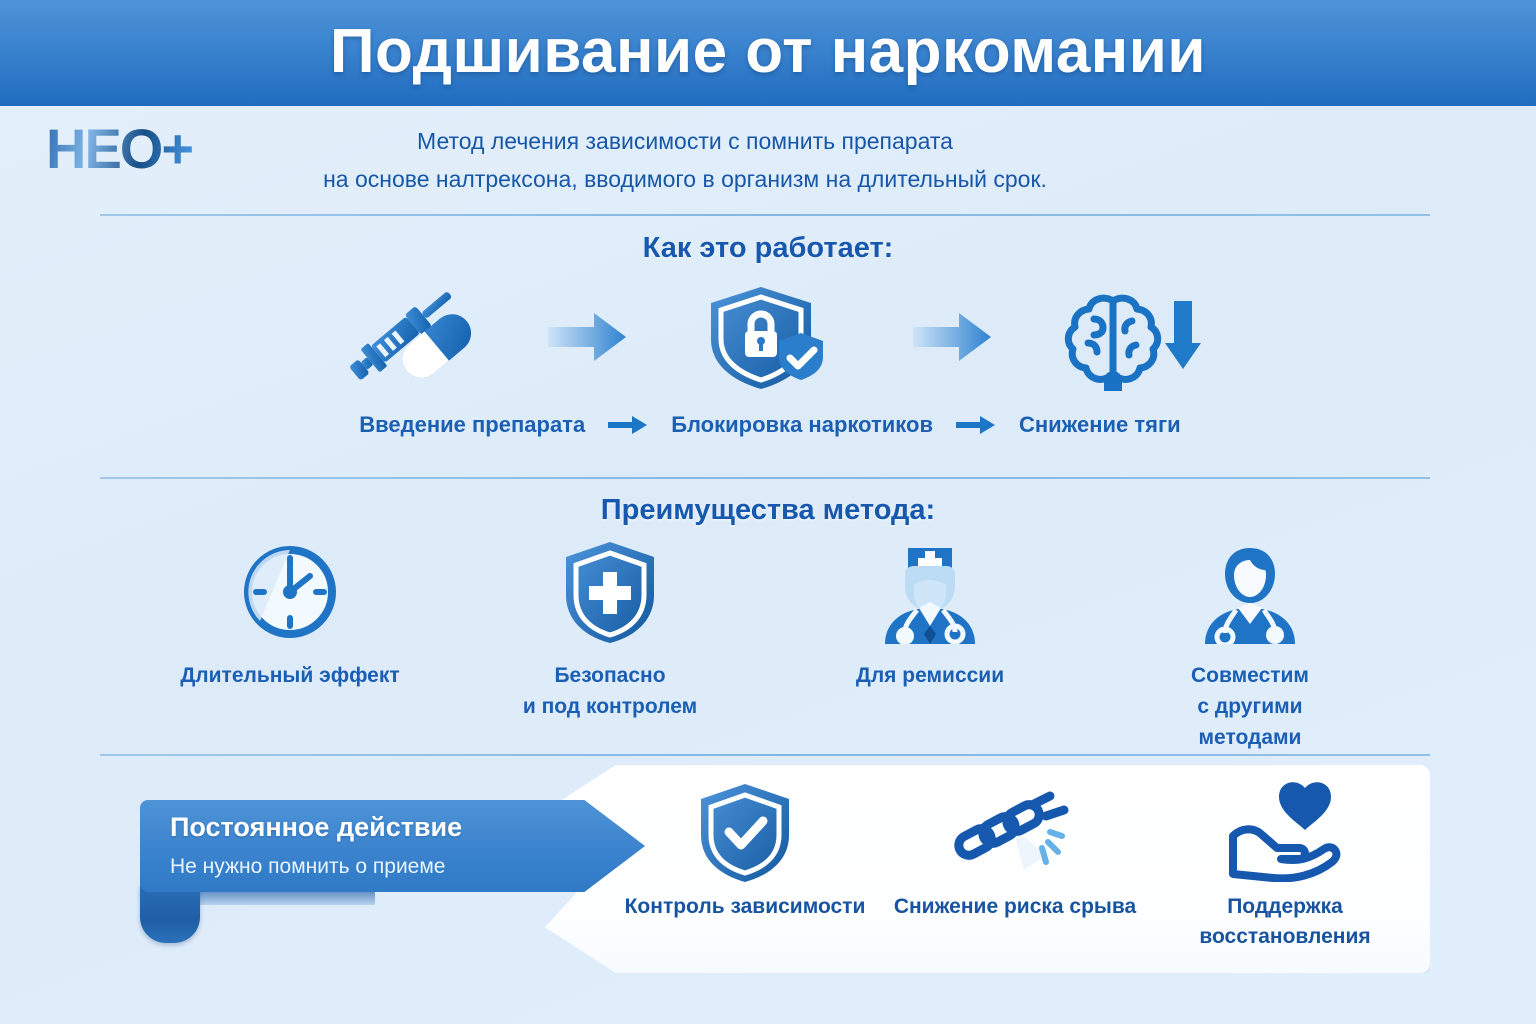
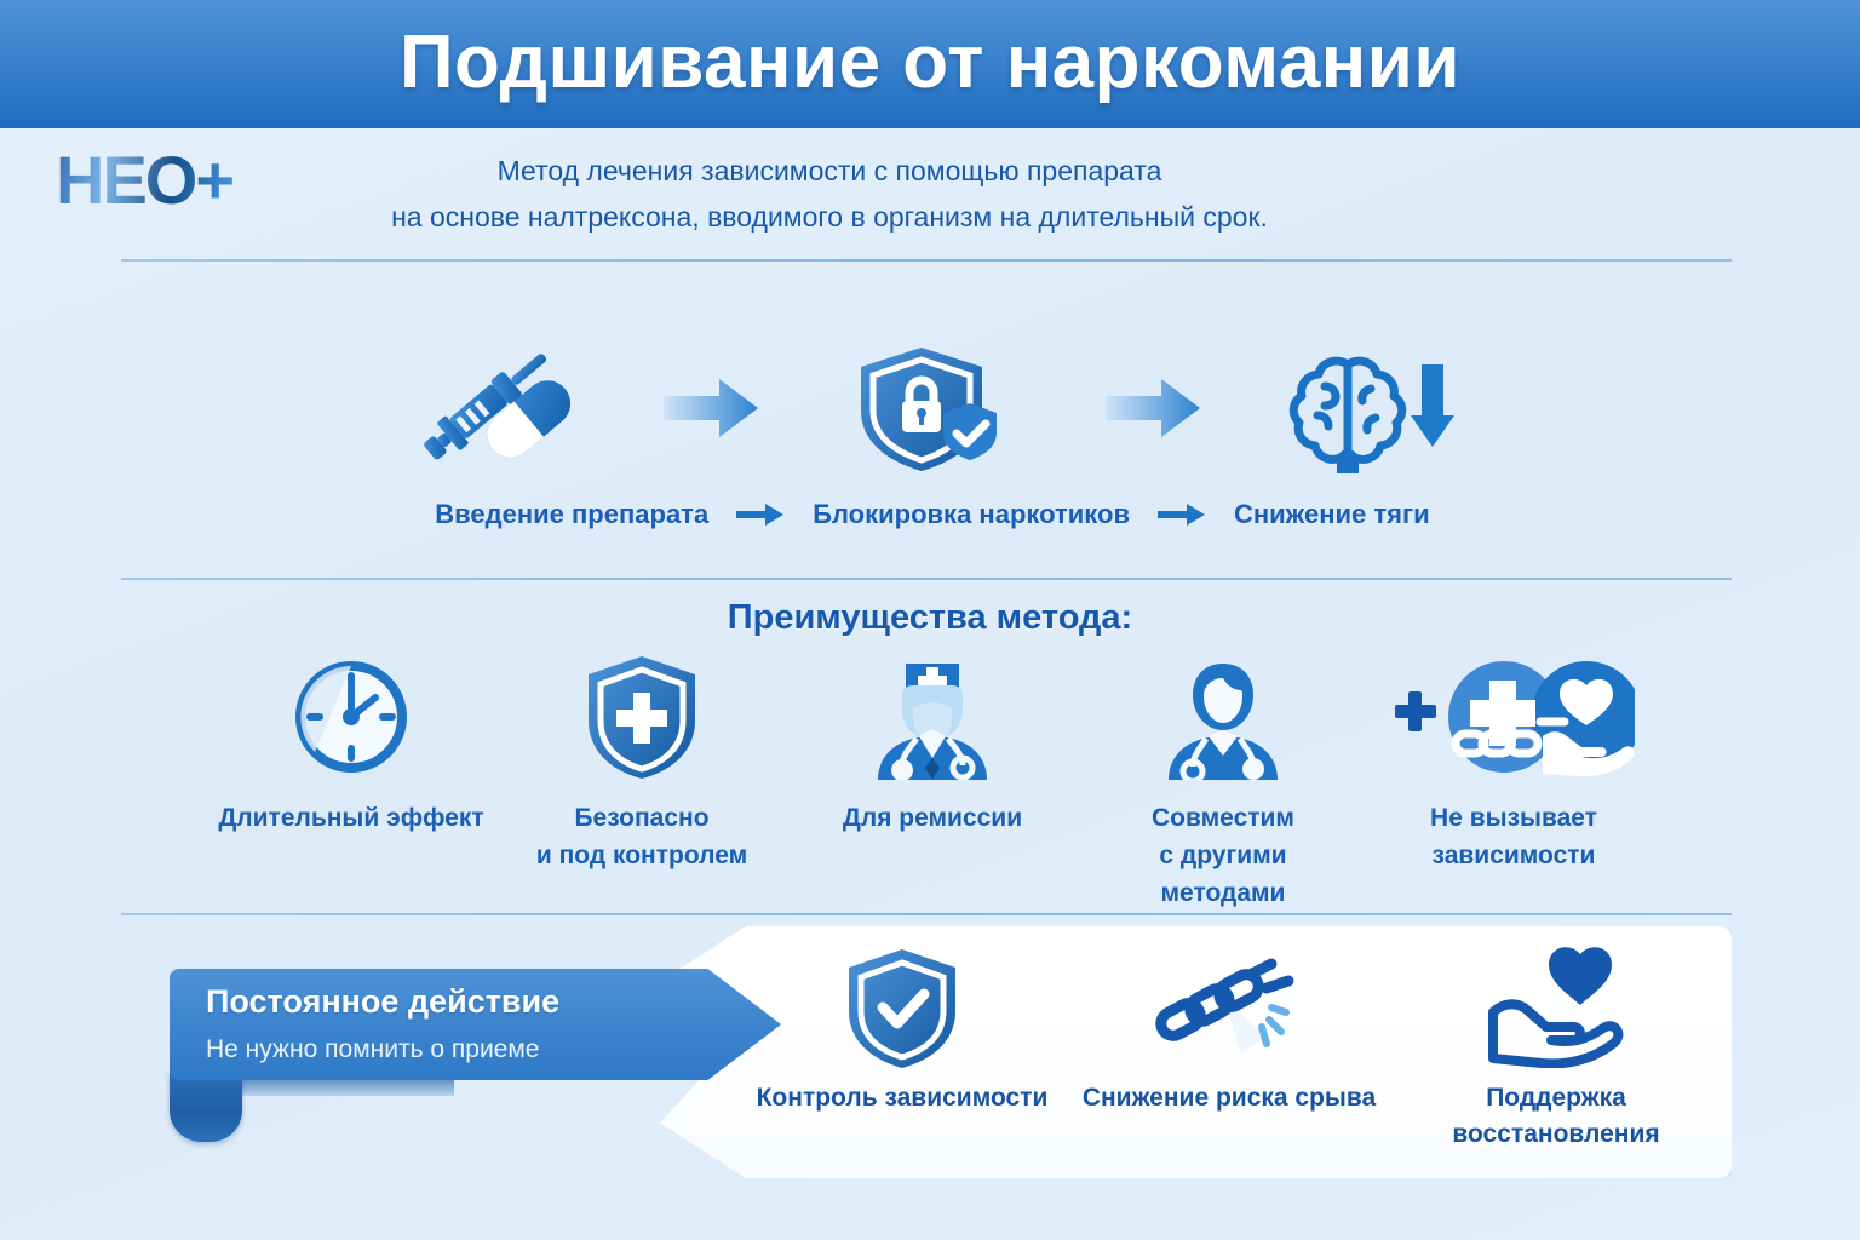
  Подшивание от наркомании
  НЕО+
- Метод лечения зависимости с помнить препарата
+ Метод лечения зависимости с помощью препарата
  на основе налтрексона, вводимого в организм на длительный срок.
- Как это работает:
  Введение препарата
  Блокировка наркотиков
  Снижение тяги
  Преимущества метода:
  Длительный эффект
  Безопасно
  и под контролем
  Для ремиссии
  Совместим
  с другими
  методами
+ Не вызывает
+ зависимости
  Контроль зависимости
  Снижение риска срыва
  Поддержка
  восстановления
  Постоянное действие
  Не нужно помнить о приеме
